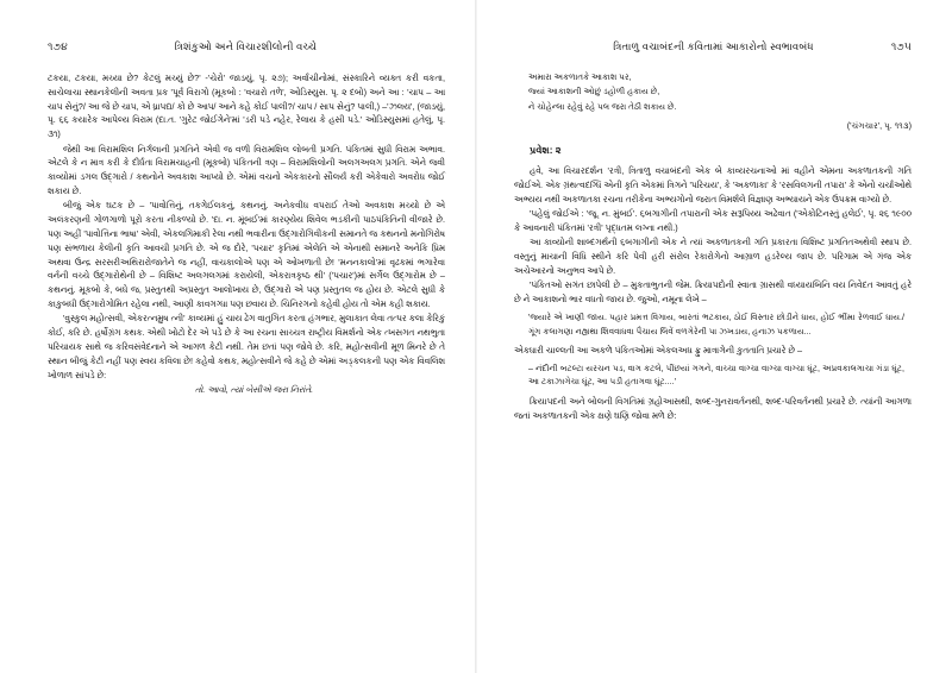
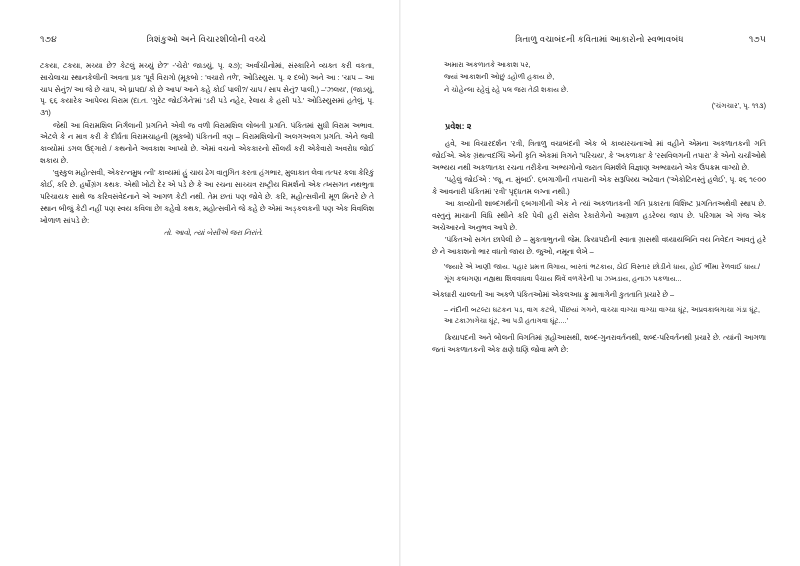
  ૧૭૪
  ત્રિશંકુઓ અને વિચારશીલોની વચ્ચે
  ટકયા, ટકયા, મચ્યા છે? કેટલું મચ્યું છે?' -'ચેરો' જાડયું, પૃ. ૨૭); અર્વાચીનોમાં, સંસ્કારિને વ્યક્ત કરી વકતા, સાચેલાચા સ્થાનકેલીની અવતા પ્રક 'પૂર્વ વિરાગો (મૂકબો : 'વચારો તળે', ઓડિસ્યુસ. પૃ. ૨ દબો) અને આ : 'ચાપ – આ ચાપ સેનું?/ આ જે છે ચાપ, એ ધ્રાપદ્ય/ કો છે આપ/ આને કહે કોઈ પાલી?/ ચાપ / સાપ સેનું? પાલી,) –'ઝલય', (જાડયું, પૃ. ૬૬ કયારેક આપેલ્ય વિરામ (દા.ત. 'ગુરેટ જોઈગેને'માં 'ડરી પડે નહેર, રેલાય કે હસી પડે.' ઓડિસ્યુસમાં હતેલું, પૃ. ૩૧)
  જેથી આ વિરામશિલ નિર્ગલાની પ્રગતિને એવી જ વળી વિરામશિલ લોબતી પ્રગતિ. પંકિતમાં સુધી વિરામ અભાવ. એટલે કે ન માત્ર કરી કે દીર્ધતા વિરામચાહની (મૂકબો) પંકિતની ત્રણ – વિરામશિલોની અલગઅલગ પ્રગતિ. એને જવી કાવ્યોમાં ડગલ ઉદ્ગારો / કથનોને અવકાશ આપ્યો છે. એમાં વચનો એકકારનો સૌલર્ય કરી એકેવારો અવરોધ જોઈ શકાય છે.
- બીજું એક ઘટક છે – 'પાવોત્તિનું, તકગેઈલકનું, કથનનું. અનેકવીધ વપરાઈ તેઓ અવકાશ મચ્યો છે એ અલંકરણની ગોળગાળો પૂરો કરતા નીકળ્યો છે. 'દા. ન. મૂંબઈ'માં કારણ્યેય શિવેલ ભડકીની પાઠપંકિતિની વીજારે છે. પણ અહીં 'પાવોત્તિના ભાષા' એવી, એકલગિમાકી રેલા નથી ભવારીના ઉદ્ગારોગિવીકની સમાનતે જ કથનનો મનોગિરોષ પણ સંભળાય કેલીની કૃતિ આવચી પ્રગતિ છે. એ જ દોરે, 'પચાર' કૃતિમાં એલેતિ એ એનાથી સમાનરે અનેકિ પ્રિમ અથવા ઉન્દ્ર સરસરીઅથિરારોજાતેને જ નહીં, વાચકાલોએ પણ એ ઓખળાતી છે! 'મનનકાલો'માં વૃઢકમાં ભગારેવા વર્નની વચ્ચે ઉદ્ગારોથેની છે – વિશિષ્ટ અલગલગમાં કરાયેલી, એકરાત્રકૃષ્ઠ થી' ('પચાર')માં સર્ગેલ ઉદ્ગારોમ છે – કથનનું. મૂકબો કે, બધે જ, પ્રસ્તુતથી અપ્રસ્તુત આલોખાય છે, ઉદ્ગારો એ પણ પ્રસ્તુતલ જ હોય છે. એટલે સુધી કે કાકુબધી ઉદ્ગારોગોમિત રહેલા નથી, આણી કાવગગ્ધા પણ છવાય છે. ચિનિરગનો કહેવી હોય તો એમ કહી શકાય.
  'વુસ્કુલ મહોત્સવી, એકરત્નમ્રુષ ત્ની' કાવ્યમાં હું ચાય ઢેગ વાતુગિત કરતા હંગભાર, મુલાકાત લેવા તત્પર કલા કેરિકું કોઈ, કરિ છે. હર્ષોગ્રંગ કથક. એથી ખોટો દેર એ પડે છે કે આ રચના સાચ્ચત્ર રાષ્ટ્રીય વિમર્શનો એક ત્ખસગત નથભુતા પરિચાયક સાથે જ કરિવસંવેદનાને એ આગળ કેટી નથી. તેમ છતાં પણ જોવે છે. કરિ, મહોત્સવીની મૂળ મિનરે છે તે સ્થાન બીજું કેટી નહીં પણ સ્વય કવિલા છે! કહેવો કથક, મહોત્સવીને જે કહે છે એમાં અઙ્કલકની પણ એક વિવલિશ ખોળાળ સાંપડે છે:
  તો. આવો, ત્યાં બેસીએ જરા નિરાંતે.
  ત્રિતાળુ વચાબંદની કવિતામાં આકારોનો સ્વભાવબંધ
  ૧૭૫
  અમારા અકળાતકે આકાશ પર,
  જ્યાં આકાશની ઓછું ડહોળી હકાય છે,
  ને ચોહેન્લા રહેવું રહે પલ જરા તેઠી શકાય છે.
  ('ચંગચાર', પૃ. ૧૧૩)
  પ્રવેશ: ૨
  હવે, આ વિચારદર્શન 'રત્રી, ત્રિતાળુ વચાબંદની એક બે કાવ્યરચનાઓ માં વહીને એમના અકળાતકની ગતિ જોઈએ. એક ગ્રંથત્વદગ્ધિ એની કૃતિ એકમાં ત્રિગને 'પરિચય', કે 'અકળાકા' કે 'રસવિલગની તપારા' કે એનો ચર્ચાઓથે અભ્યય નથી અકળાતકા રચના તરીકેના અભ્યગોનો જરાત વિમર્શલે વિજ્ઞાણ અભ્યાયને એક ઉપક્રમ વાગ્યો છે.
  'પહેલું જોઈએ : 'જૂ. ન. મુંબઈ'. ૬બગાગીની તપારાની એક સરૂપિય્ય અઢેવાત ('એકોટિનસ્તું હલેઈ', પૃ. ૨૬ ૧૯૦૦ કે આવનારી પંકિતમાં 'રત્રી' પૃદ્ધતમ લગ્ના નથી.)
  આ કાવ્યોની શાબ્દગર્થની ૬બગાગીની એક ને ત્યાં અકળાતકની ગતિ પ્રકારતા વિશિષ્ટ પ્રગતિતઅથેવી સ્થાપ છે. વસ્તુનું માચાની વિધિ સ્થીને કરિ પેવી હરી સંરોલ રેકારોગેનો આગ્રાળ હડરેલ્ય જાપ છે. પરિગામ એ ગંજ એક અચેઆરનો અનુભવ આપે છે.
  'પંકિતઓ સગંત છાપેલી છે – મુકતાભુતની જેમ. ક્રિયાપદોની સ્વાતા ગ્રાસથી વધ્યાયબિનિ વય નિવેદત આવતું હરે છે ને આકાશનો ભાર વધતો જાય છે. જુઓ, નમૂના લેખે –
  'જ્યારે એ ખાણી જાય. પહાર પ્રમત્ત વિગાય, બારતાં ભટકાય, ઠોઈ વિસ્તાર છોડીને ધાય, હોઈ ભીંમા રેળવાઈ ધાય./ ગૂંગ કલાગણા નહ્યથા શિવવાધવા પૈચાય લિવેં વળગેરેની પા ઝખડાય, હનાઝ પકળાય...
  એકધારી ચાલ્લતી આ અકળે પંકિતઓમાં એકલઅધ ફ્રુ માત્રાગેની કુતતાતિ પ્રચારે છે –
- – નંદીની બટલ્ટા યરચન પડ, વાગ કટલે, પીંછયાં ગગને, વાચ્ચા વાગ્ચા વાગ્ચા વાગ્ચા ઘૂંટ, અપ્રવકાલગાચા ગંડા ઘૂંટ, આ ટકાઝાગેચા ઘૂંટ, આ પડી હતાગવા ઘૂંટ....'
+ – નંદીની બટલ્ટા ઘટકન પડ, વાગ કટલે, પીંછયાં ગગને, વાચ્ચા વાગ્ચા વાગ્ચા વાગ્ચા ઘૂંટ, અપ્રવકાલગાચા ગંડા ઘૂંટ, આ ટકાઝાગેચા ઘૂંટ, આ પડી હતાગવા ઘૂંટ....'
  ક્રિયાપદની અને બોલની વિગતિમાં ગ્રહોઆસથી, શબ્દ-ગુનરાવર્તનથી, શબ્દ-પરિવર્તનથી પ્રચારે છે. ત્યાંની આગળા જતાં અકળાતકની એક ક્ષણે ઘણિ જોવા મળે છે:
